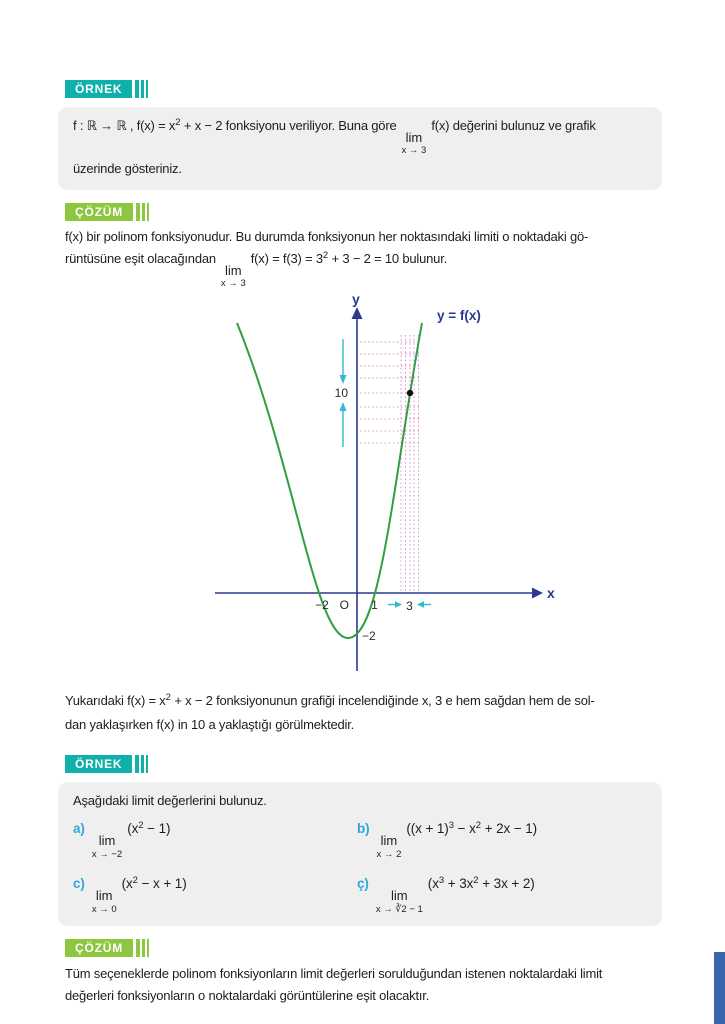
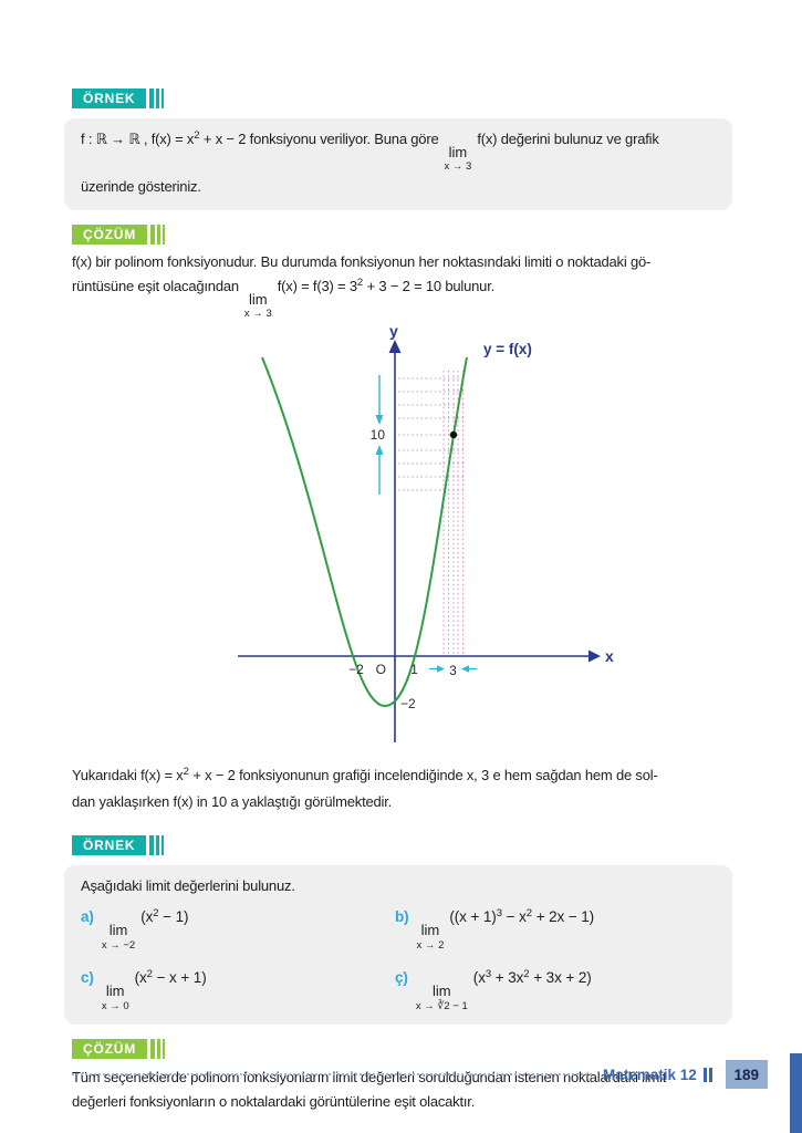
  ÖRNEK
  f : ℝ → ℝ , f(x) = x2 + x − 2 fonksiyonu veriliyor. Buna göre
  lim
  x → 3
  f(x) değerini bulunuz ve grafik
  üzerinde gösteriniz.
  ÇÖZÜM
  f(x) bir polinom fonksiyonudur. Bu durumda fonksiyonun her noktasındaki limiti o noktadaki gö-
  rüntüsüne eşit olacağından
  lim
  x → 3
  f(x) = f(3) = 32 + 3 − 2 = 10 bulunur.
  x
  y
  y = f(x)
  10
  −2
  O
  1
  3
  −2
  Yukarıdaki f(x) = x2 + x − 2 fonksiyonunun grafiği incelendiğinde x, 3 e hem sağdan hem de sol-
  dan yaklaşırken f(x) in 10 a yaklaştığı görülmektedir.
  ÖRNEK
  Aşağıdaki limit değerlerini bulunuz.
  a)
  lim
  x → −2
  (x2 − 1)
  b)
  lim
  x → 2
  ((x + 1)3 − x2 + 2x − 1)
  c)
  lim
  x → 0
  (x2 − x + 1)
  ç)
  lim
  x → ∛2 − 1
  (x3 + 3x2 + 3x + 2)
  ÇÖZÜM
  Tüm seçeneklerde polinom fonksiyonların limit değerleri sorulduğundan istenen noktalardaki limit
  değerleri fonksiyonların o noktalardaki görüntülerine eşit olacaktır.
+ Matematik 12
+ 189
